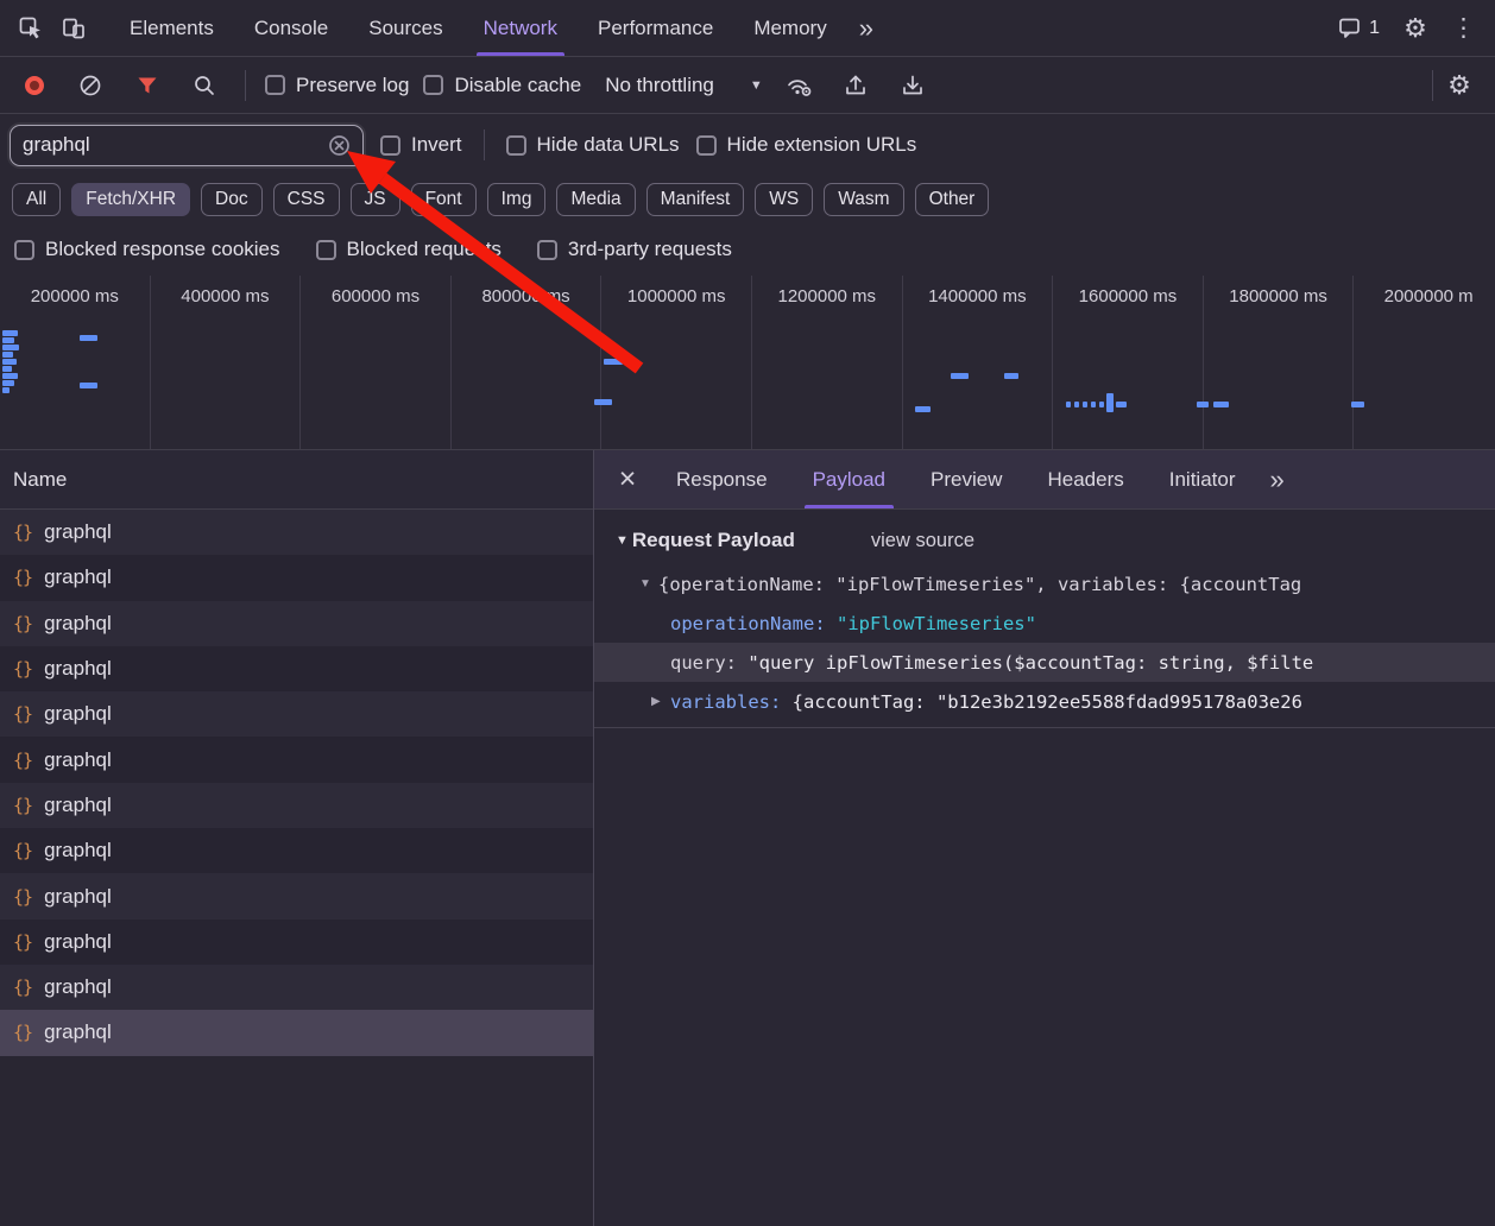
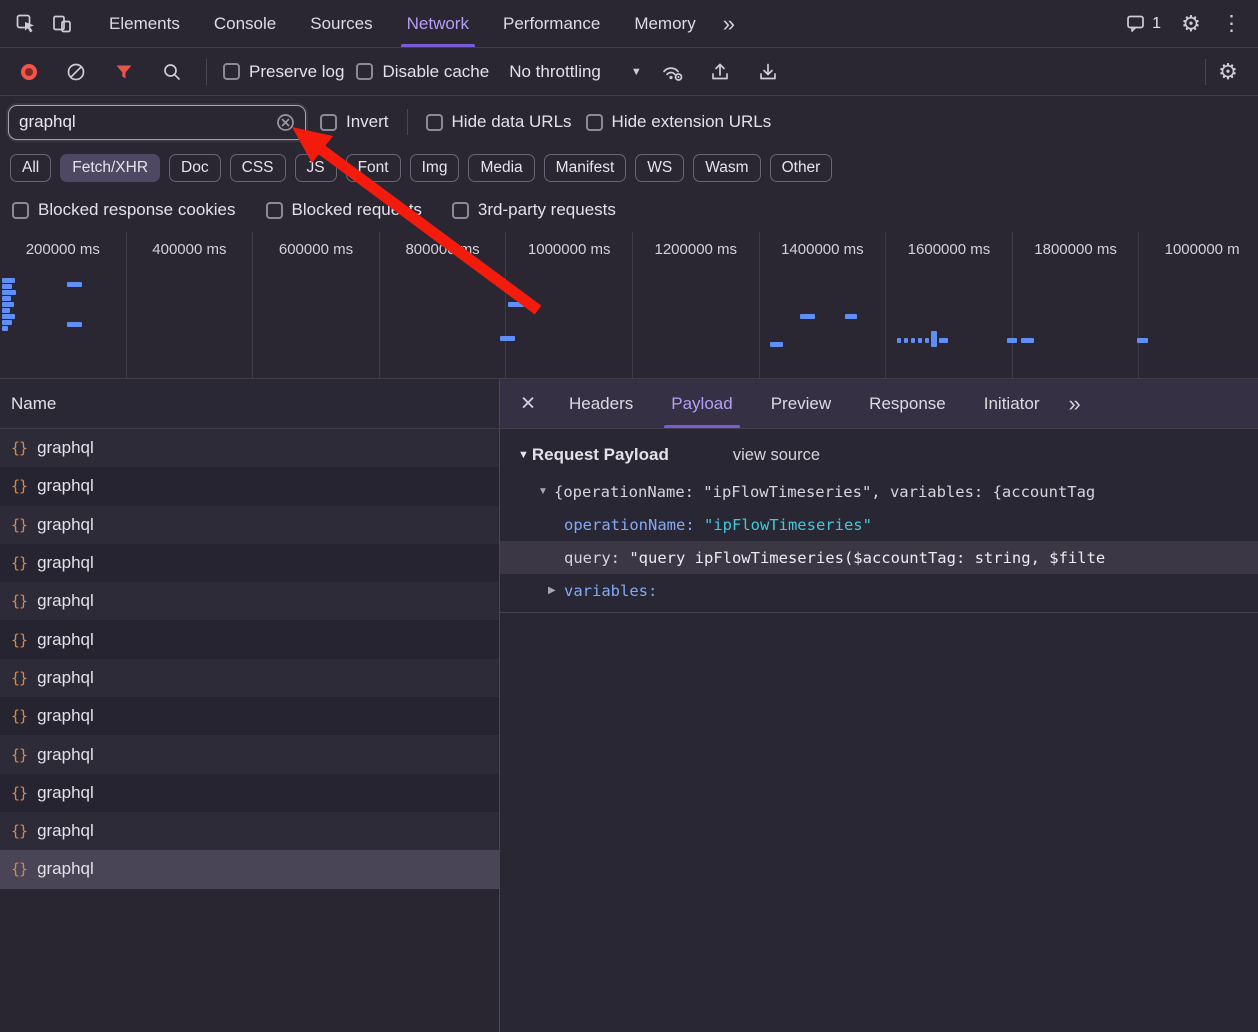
  Elements
  Console
  Sources
  Network
  Performance
  Memory
  »
  1
  ⚙
  ⋮
  Preserve log
  Disable cache
  No throttling
  ▼
  ⚙
  graphql
  Invert
  Hide data URLs
  Hide extension URLs
  All
  Fetch/XHR
  Doc
  CSS
  JS
  Font
  Img
  Media
  Manifest
  WS
  Wasm
  Other
  Blocked response cookies
  Blocked requs
  3rd-party requests
  200000 ms
  400000 ms
  600000 ms
  80000 ms
  1000000 ms
  1200000 ms
  1400000 ms
  1600000 ms
  1800000 ms
- 2000000 m
+ 1000000 m
  Name
  {}
  graphql
  {}
  graphql
  {}
  graphql
  {}
  graphql
  {}
  graphql
  {}
  graphql
  {}
  graphql
  {}
  graphql
  {}
  graphql
  {}
  graphql
  {}
  graphql
  {}
  graphql
  ×
- Response
+ Headers
  Payload
  Preview
- Headers
+ Response
  Initiator
  »
  ▼
  Request Payload
  view source
  ▼
  {operationName: "ipFlowTimeseries", variables: {accountTag
  operationName:
  "ipFlowTimeseries"
  query:
  "query ipFlowTimeseries($accountTag: string, $filte
  ▶
  variables:
- {accountTag: "b12e3b2192ee5588fdad995178a03e26
